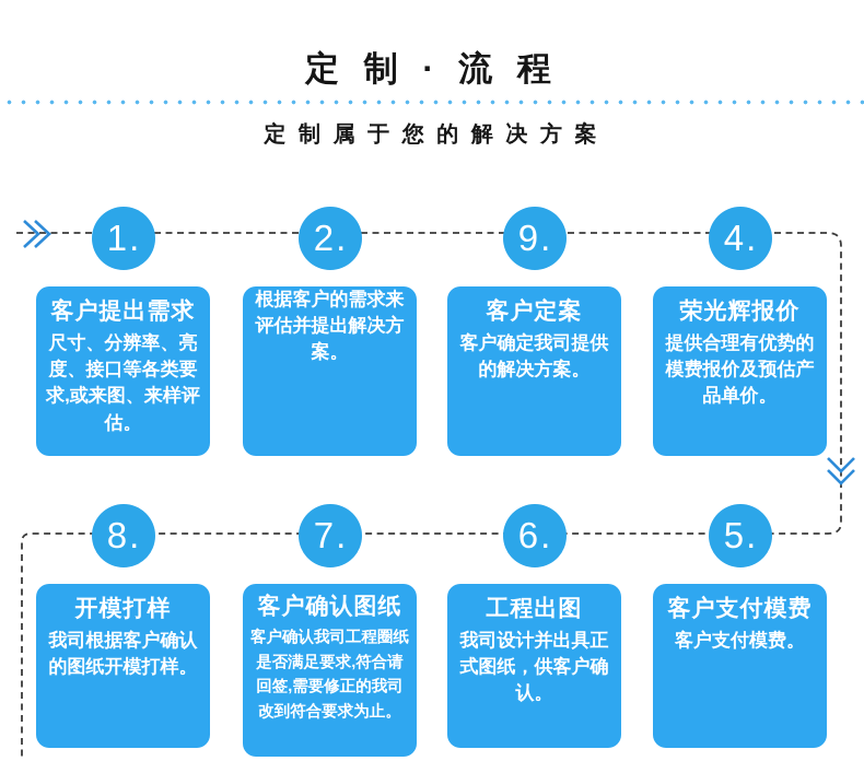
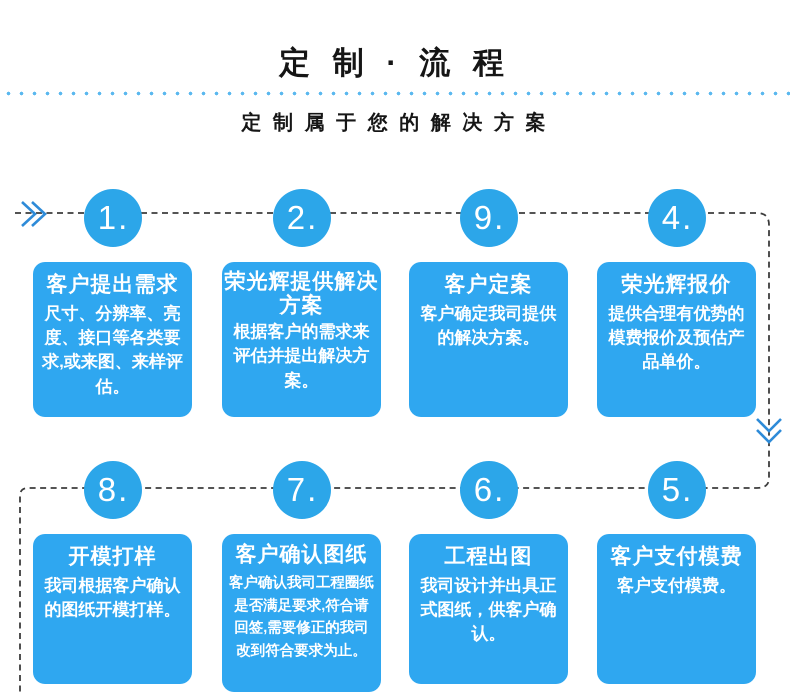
  定 制 · 流 程
  定 制 属 于 您 的 解 决 方 案
  1.
  客户提出需求
  尺寸、分辨率、亮度、接口等各类要求,或来图、来样评估。
  2.
+ 荣光辉提供解决方案
  根据客户的需求来评估并提出解决方案。
  9.
  客户定案
  客户确定我司提供的解决方案。
  4.
  荣光辉报价
  提供合理有优势的模费报价及预估产品单价。
  8.
  开模打样
  我司根据客户确认的图纸开模打样。
  7.
  客户确认图纸
  客户确认我司工程圈纸是否满足要求,符合请回签,需要修正的我司改到符合要求为止。
  6.
  工程出图
  我司设计并出具正式图纸，供客户确认。
  5.
  客户支付模费
  客户支付模费。
